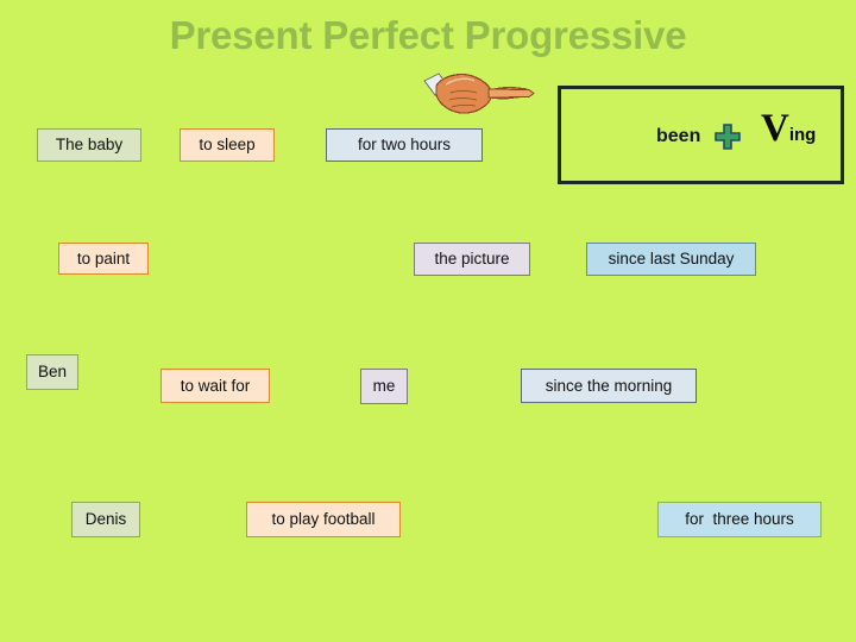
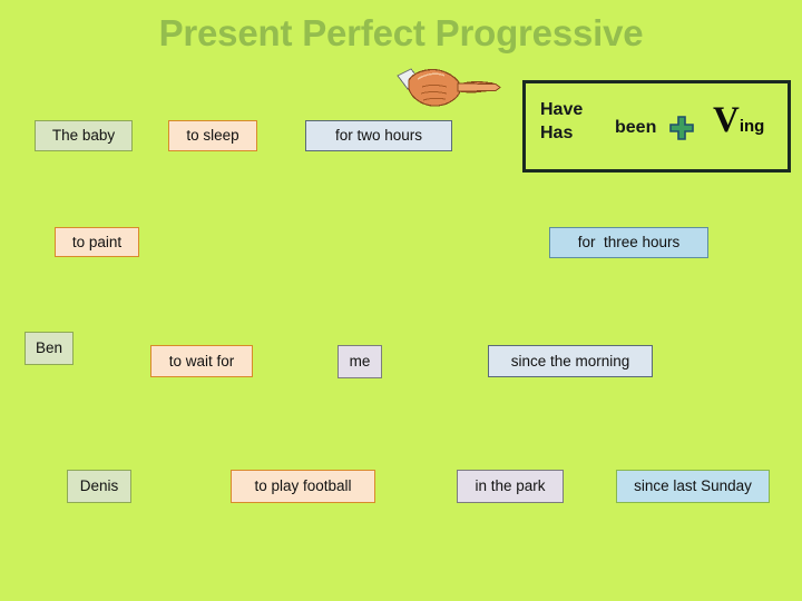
  Present Perfect Progressive
+ Have
+ Has
  been
  Ving
  The baby
  to sleep
  for two hours
  to paint
- the picture
- since last Sunday
+ for three hours
  Ben
  to wait for
  me
  since the morning
  Denis
  to play football
+ in the park
- for three hours
+ since last Sunday
